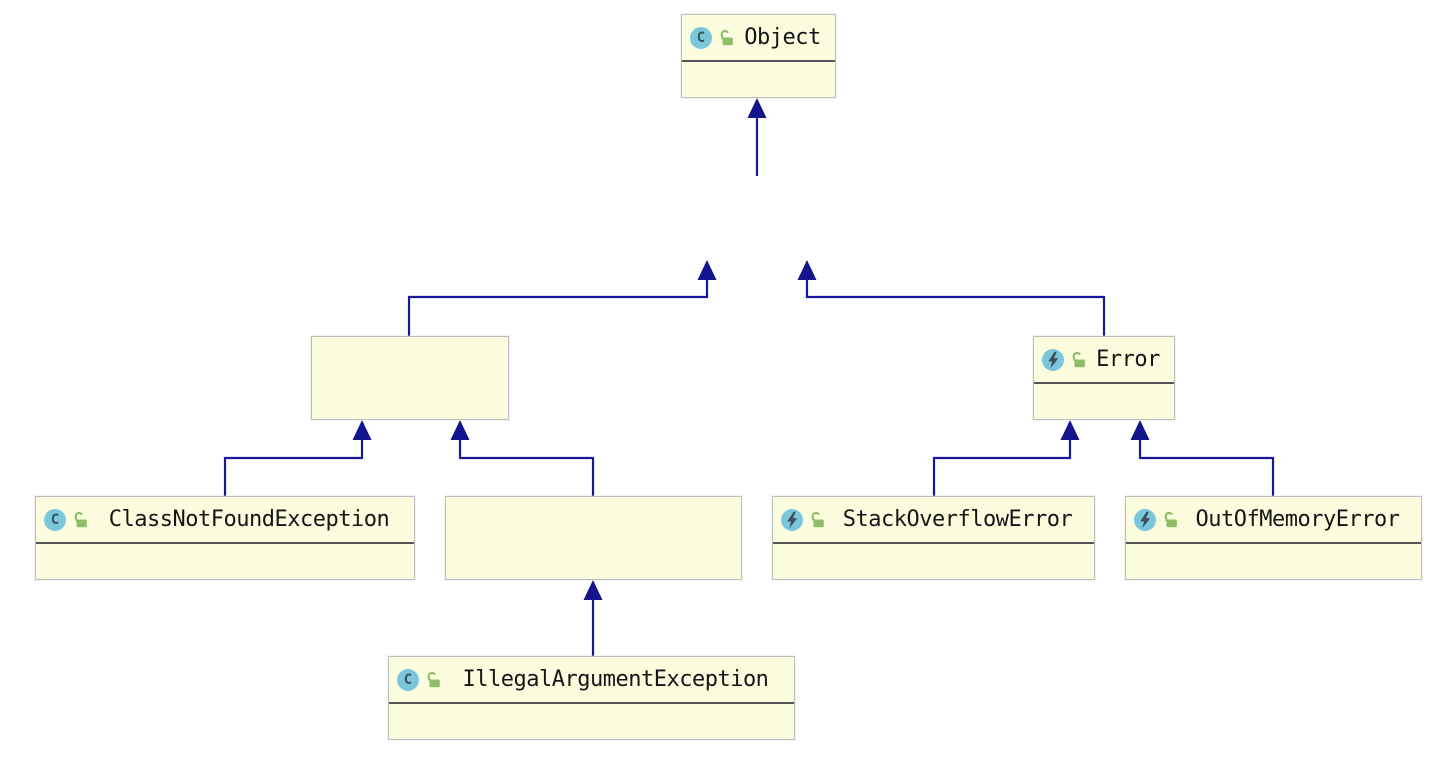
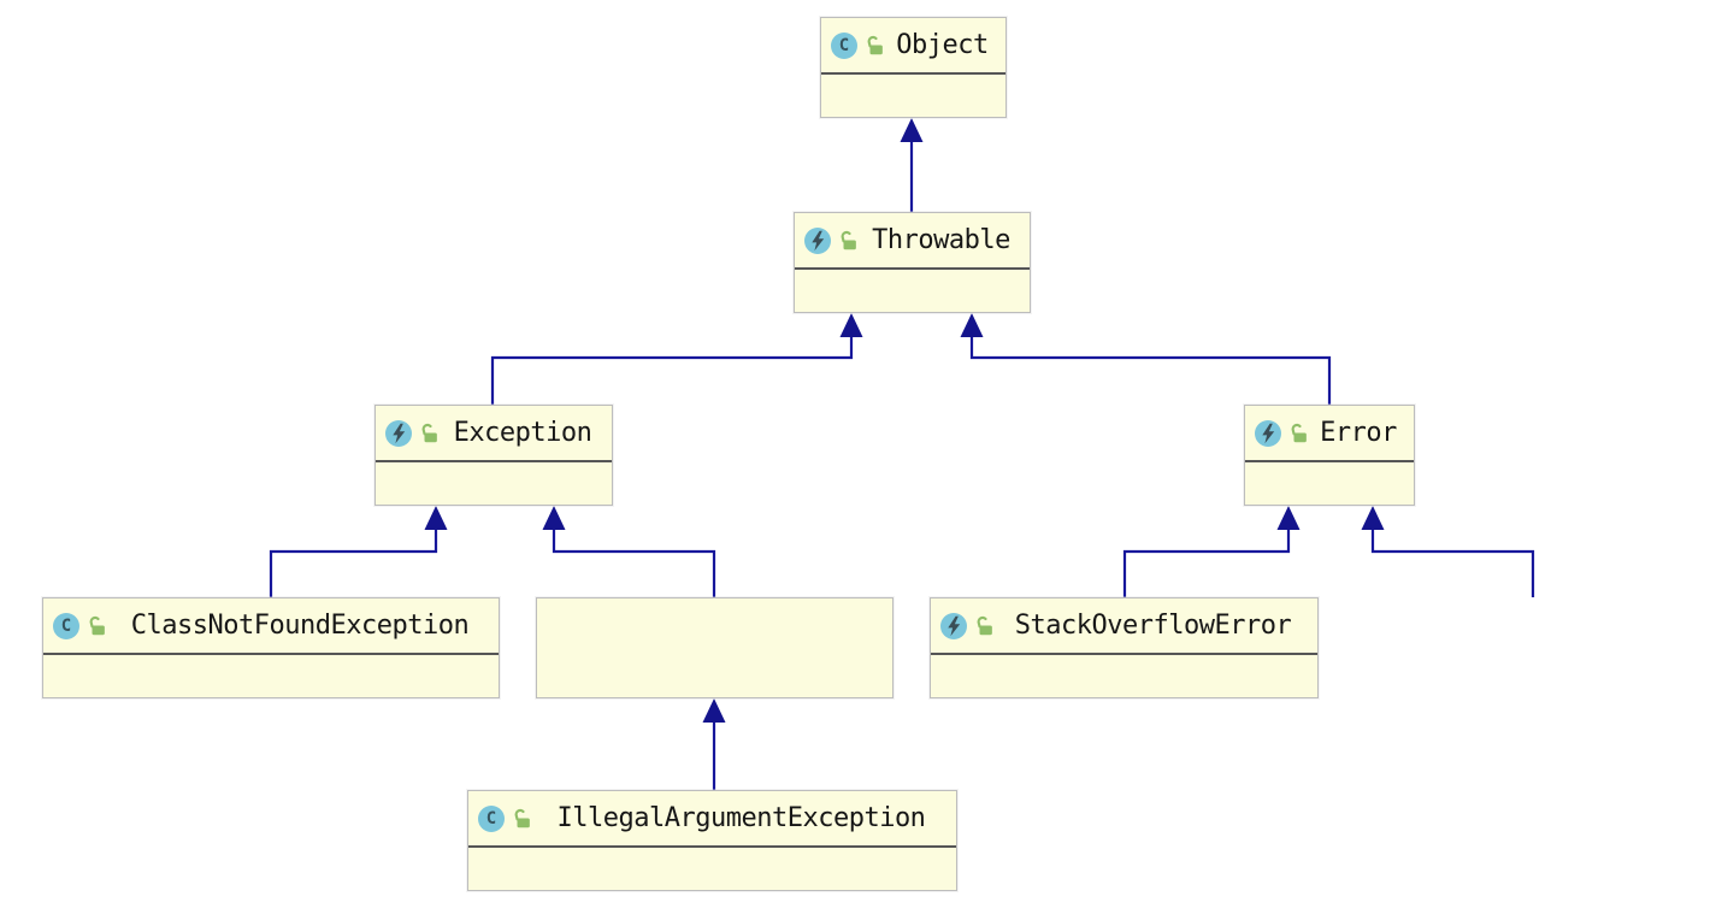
  C
  Object
+ Throwable
+ Exception
  Error
  C
  ClassNotFoundException
  StackOverflowError
- OutOfMemoryError
  C
  IllegalArgumentException
